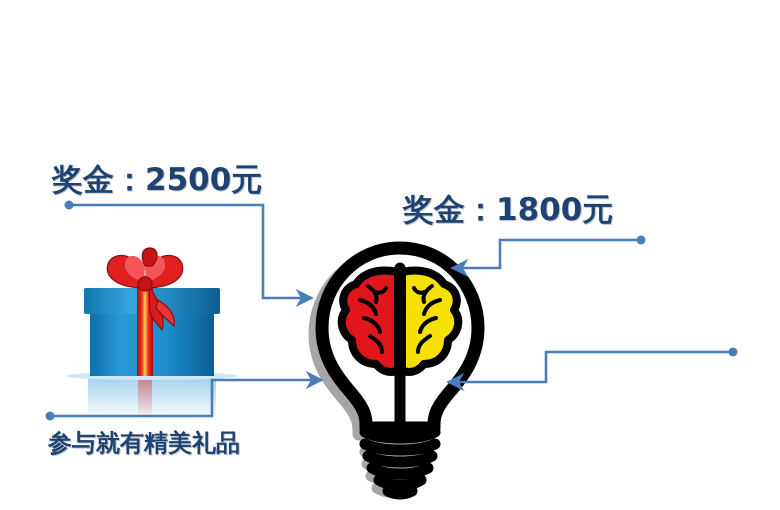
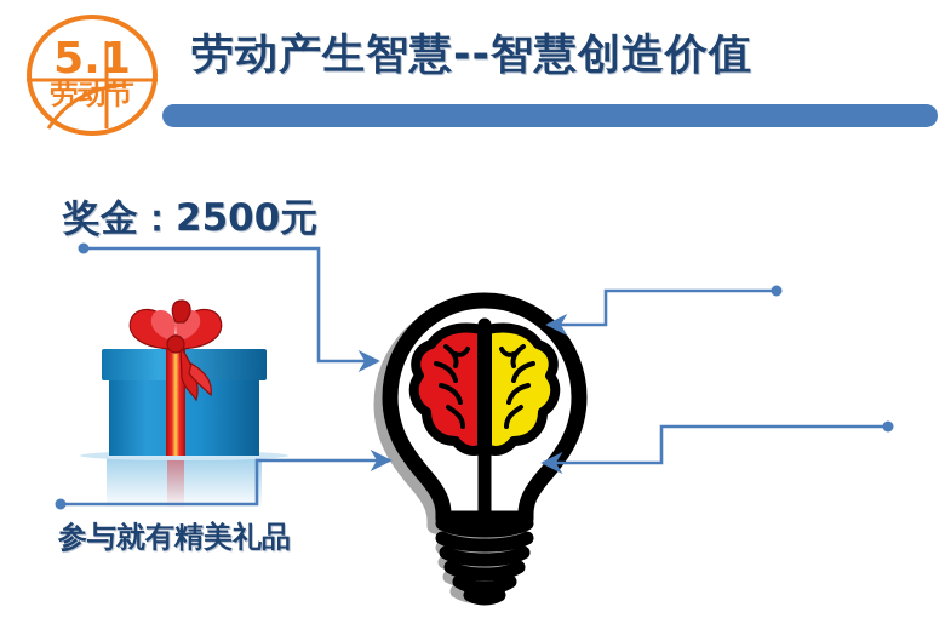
+ 5.1
+ 劳动节
+ 劳动产生智慧--智慧创造价值
  奖金：2500元
- 奖金：1800元
  参与就有精美礼品
